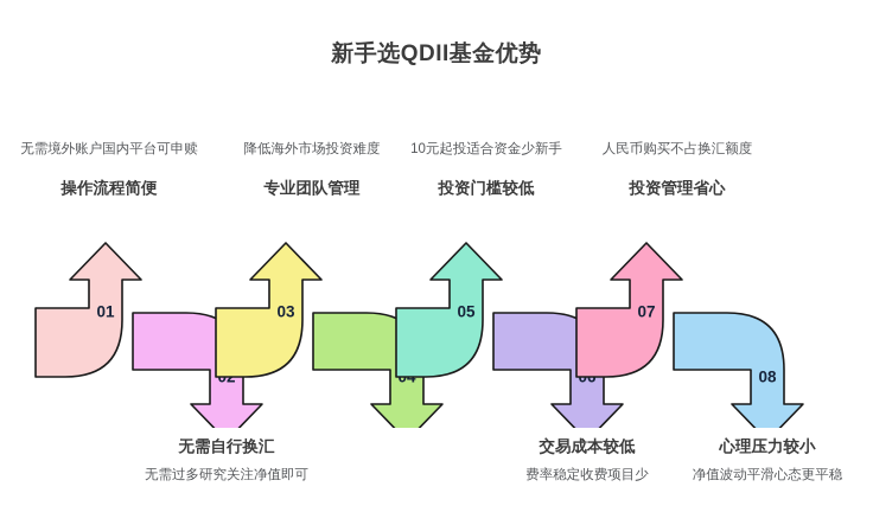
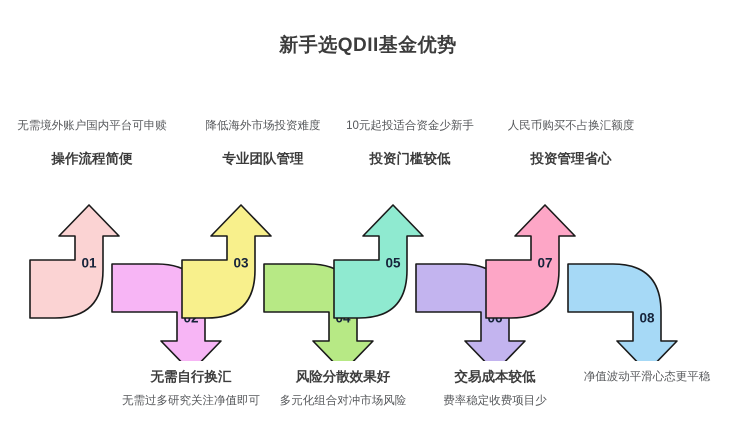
  新手选QDII基金优势
  无需境外账户国内平台可申赎
  操作流程简便
  降低海外市场投资难度
  专业团队管理
  10元起投适合资金少新手
  投资门槛较低
  人民币购买不占换汇额度
  投资管理省心
  01
  03
  05
  07
  08
  无需自行换汇
  无需过多研究关注净值即可
+ 风险分散效果好
+ 多元化组合对冲市场风险
  交易成本较低
  费率稳定收费项目少
- 心理压力较小
  净值波动平滑心态更平稳
